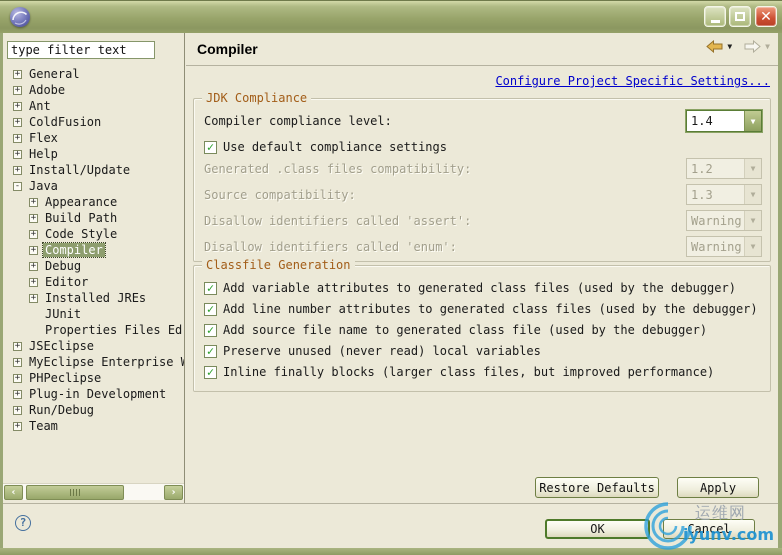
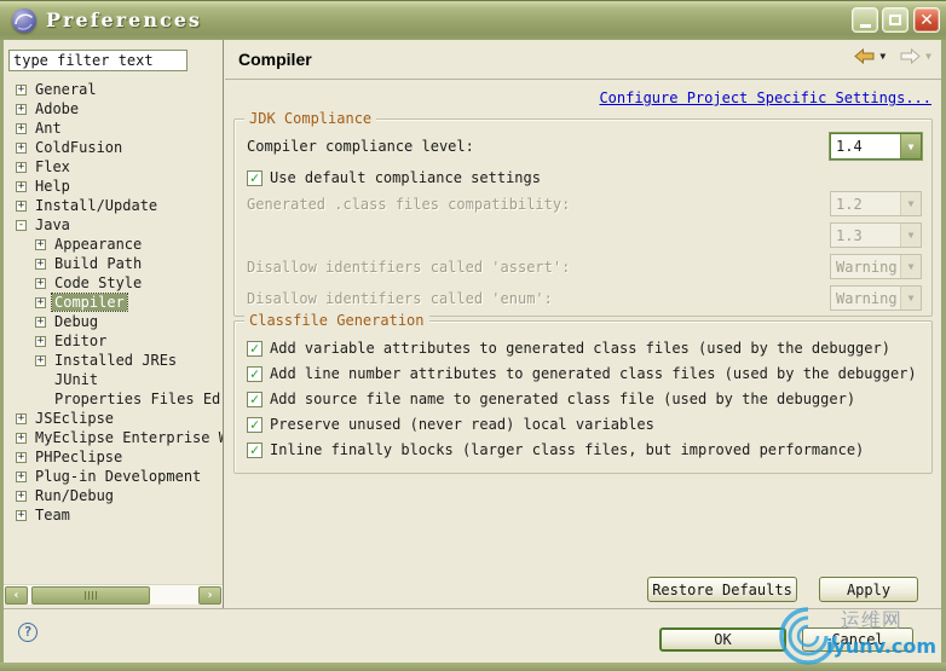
+ Preferences
  ✕
  type filter text
  +
  General
  +
  Adobe
  +
  Ant
  +
  ColdFusion
  +
  Flex
  +
  Help
  +
  Install/Update
  -
  Java
  +
  Appearance
  +
  Build Path
  +
  Code Style
  +
  Compiler
  +
  Debug
  +
  Editor
  +
  Installed JREs
  JUnit
  Properties Files Ed
  +
  JSEclipse
  +
  MyEclipse Enterprise
  +
  PHPeclipse
  +
  Plug-in Development
  +
  Run/Debug
  +
  Team
  ‹
  ›
  Compiler
  ▼
  ▼
  Configure Project Specific Settings...
  JDK Compliance
  Compiler compliance level:
  1.4
  ▼
  ✓
  Use default compliance settings
  Generated .class files compatibility:
  1.2
  ▼
- Source compatibility:
  1.3
  ▼
  Disallow identifiers called 'assert':
  Warning
  ▼
  Disallow identifiers called 'enum':
  Warning
  ▼
  Classfile Generation
  ✓
  Add variable attributes to generated class files (used by the debugger)
  ✓
  Add line number attributes to generated class files (used by the debugger)
  ✓
  Add source file name to generated class file (used by the debugger)
  ✓
  Preserve unused (never read) local variables
  ✓
  Inline finally blocks (larger class files, but improved performance)
  Restore Defaults
  Apply
  ?
  OK
  Cancel
  运维网
  iyunv.com
